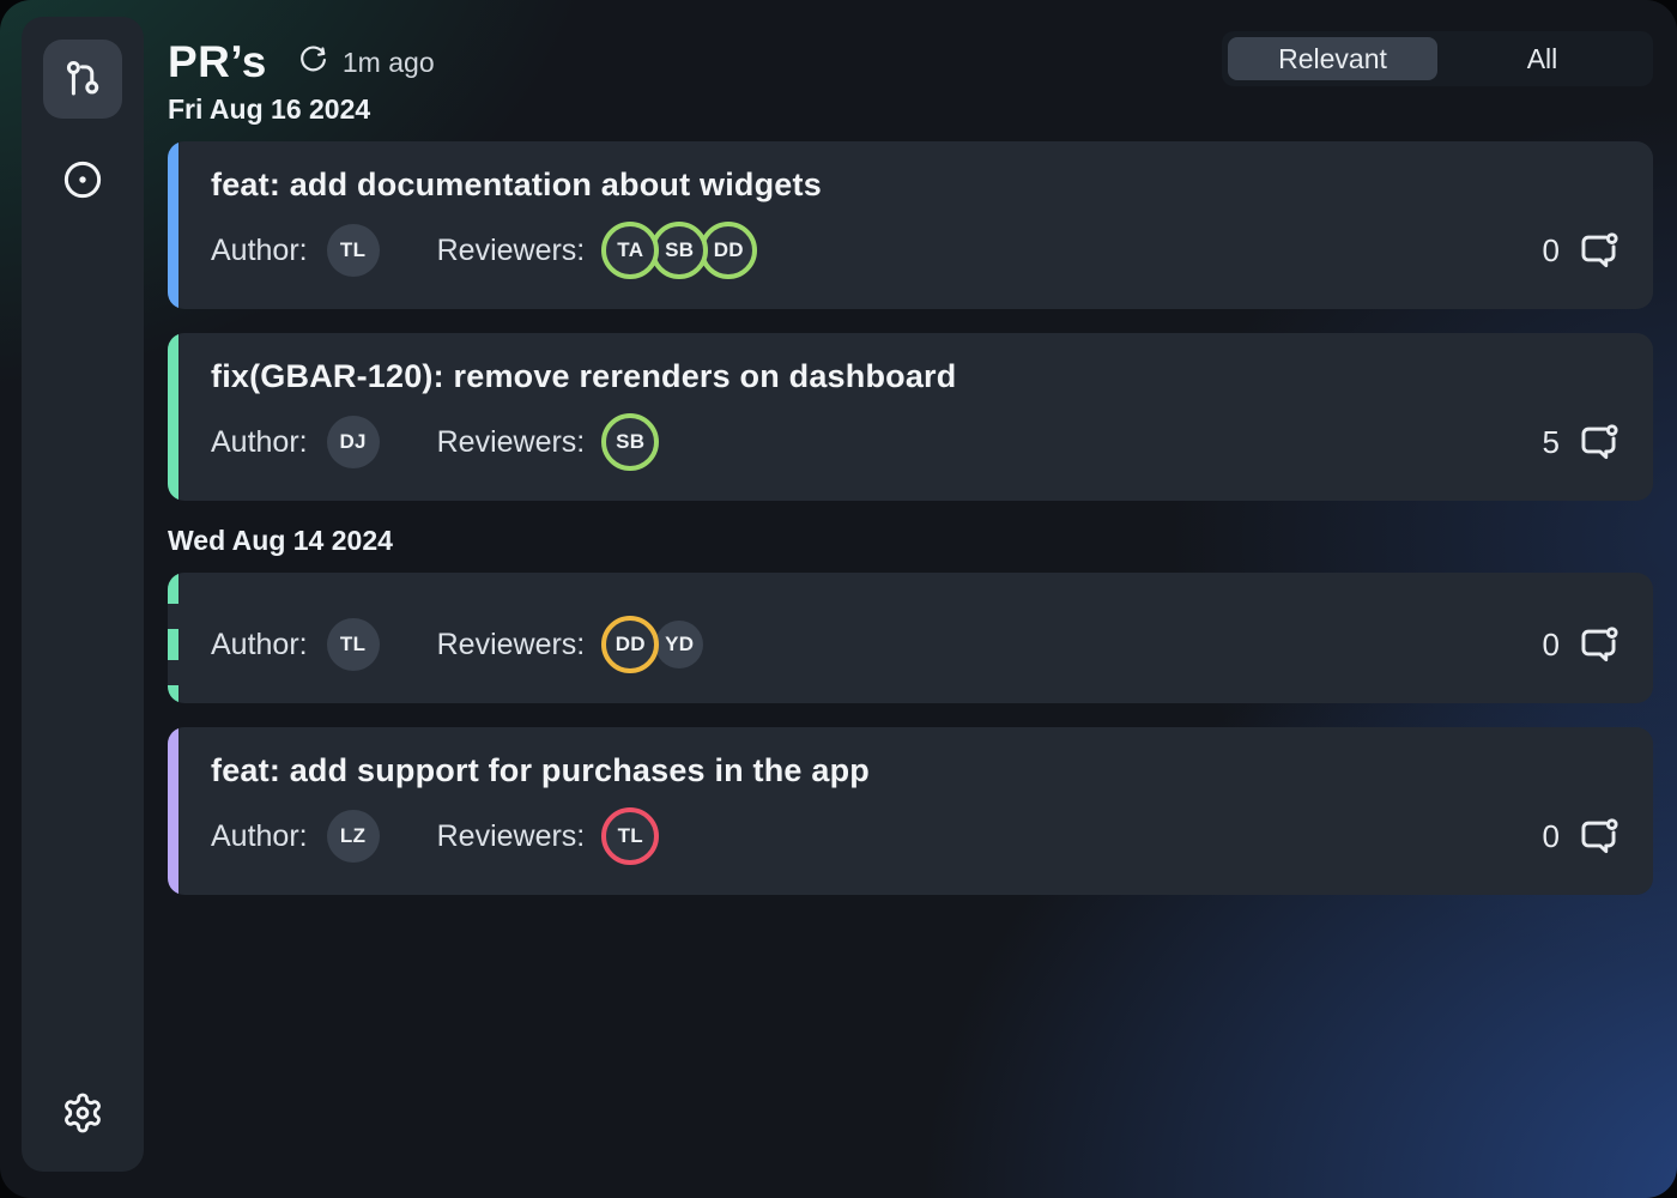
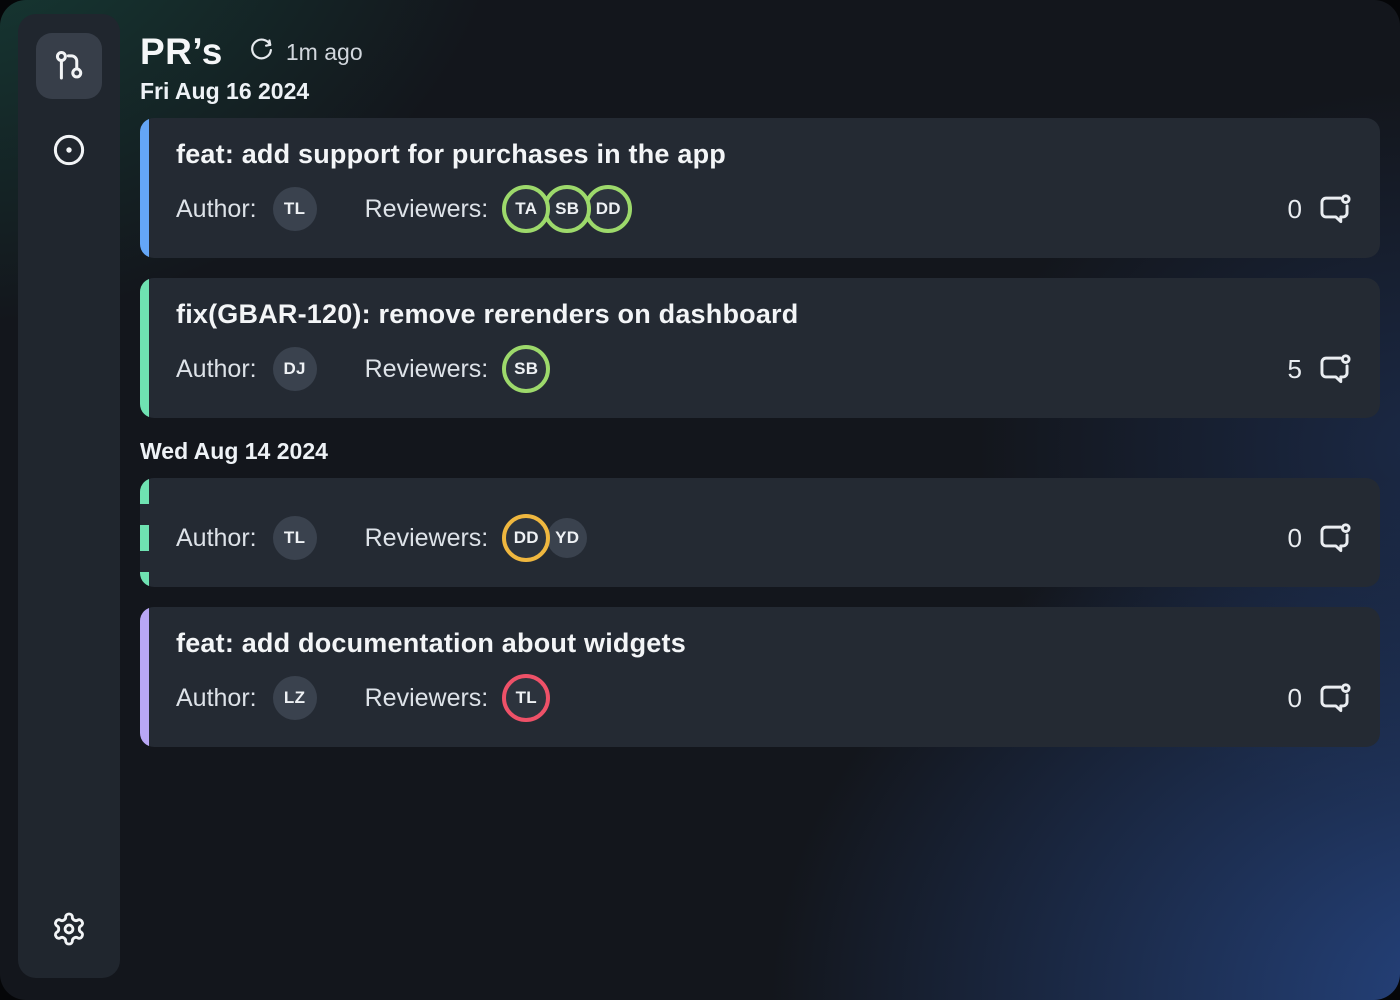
  PR’s
  1m ago
- Relevant
- All
  Fri Aug 16 2024
- feat: add documentation about widgets
+ feat: add support for purchases in the app
  Author:
  TL
  Reviewers:
  TA
  SB
  DD
  0
  fix(GBAR-120): remove rerenders on dashboard
  Author:
  DJ
  Reviewers:
  SB
  5
  Wed Aug 14 2024
  Author:
  TL
  Reviewers:
  DD
  YD
  0
- feat: add support for purchases in the app
+ feat: add documentation about widgets
  Author:
  LZ
  Reviewers:
  TL
  0
